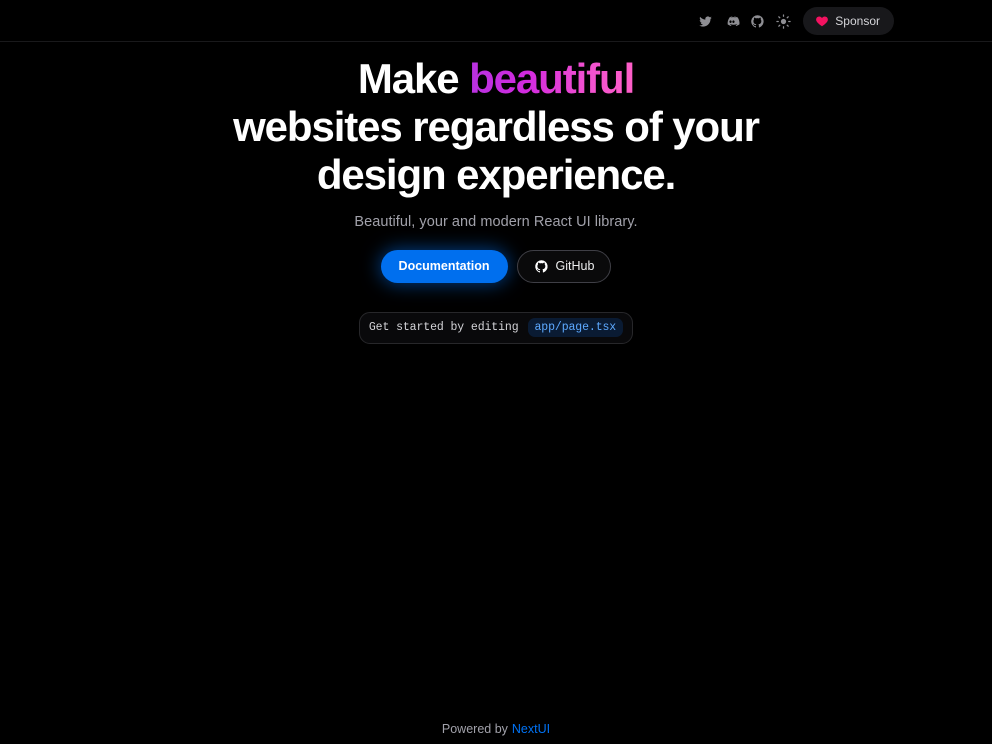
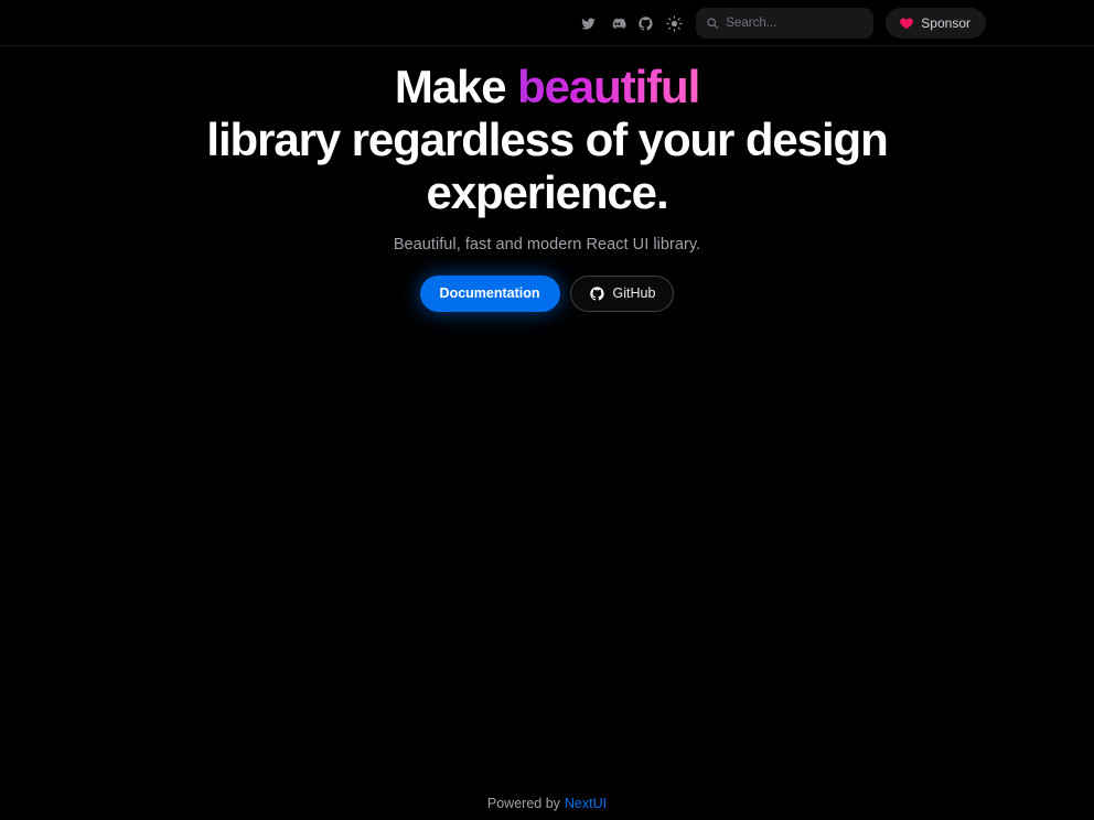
+ Search...
  Sponsor
  Make beautiful
- websites regardless of your design experience.
+ library regardless of your design experience.
- Beautiful, your and modern React UI library.
+ Beautiful, fast and modern React UI library.
  Documentation
  GitHub
- Get started by editing
- app/page.tsx
  Powered by
  NextUI
